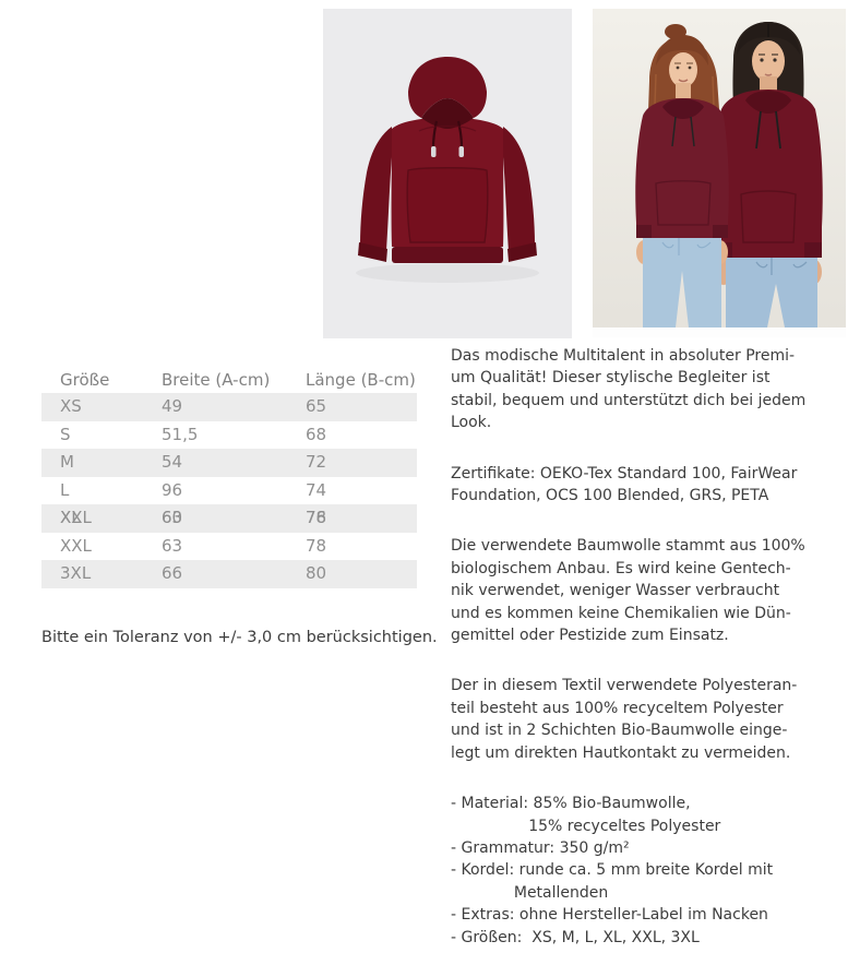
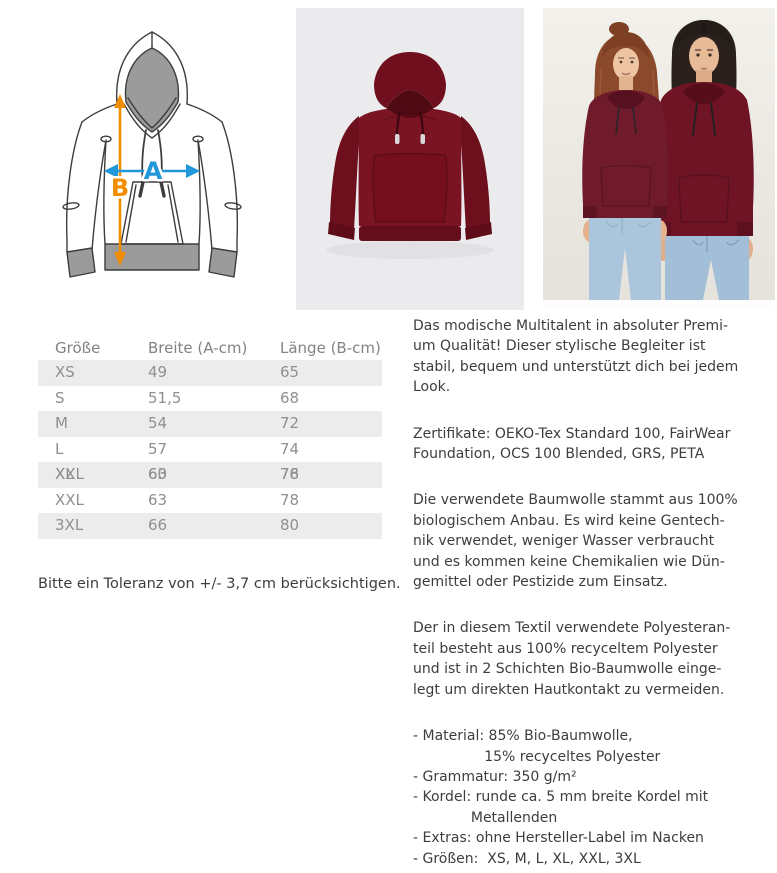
+ A
+ B
  Größe
  Breite (A-cm)
  Länge (B-cm)
  XS
  49
  65
  S
  51,5
  68
  M
  54
  72
  L
- 96
+ 57
  74
  XL
  60
  76
  XXL
  63
  78
  XXL
  63
  78
  3XL
  66
  80
- Bitte ein Toleranz von +/- 3,0 cm berücksichtigen.
+ Bitte ein Toleranz von +/- 3,7 cm berücksichtigen.
  Das modische Multitalent in absoluter Premi-
  um Qualität! Dieser stylische Begleiter ist
  stabil, bequem und unterstützt dich bei jedem
  Look.
  Zertifikate: OEKO-Tex Standard 100, FairWear
  Foundation, OCS 100 Blended, GRS, PETA
  Die verwendete Baumwolle stammt aus 100%
  biologischem Anbau. Es wird keine Gentech-
  nik verwendet, weniger Wasser verbraucht
  und es kommen keine Chemikalien wie Dün-
  gemittel oder Pestizide zum Einsatz.
  Der in diesem Textil verwendete Polyesteran-
  teil besteht aus 100% recyceltem Polyester
  und ist in 2 Schichten Bio-Baumwolle einge-
  legt um direkten Hautkontakt zu vermeiden.
  - Material: 85% Bio-Baumwolle,
  15% recyceltes Polyester
  - Grammatur: 350 g/m²
  - Kordel: runde ca. 5 mm breite Kordel mit
  Metallenden
  - Extras: ohne Hersteller-Label im Nacken
  - Größen: XS, M, L, XL, XXL, 3XL
